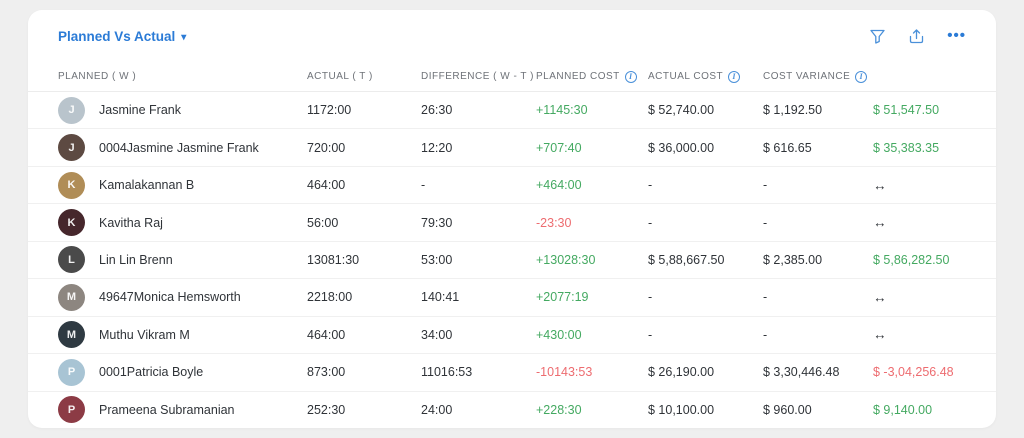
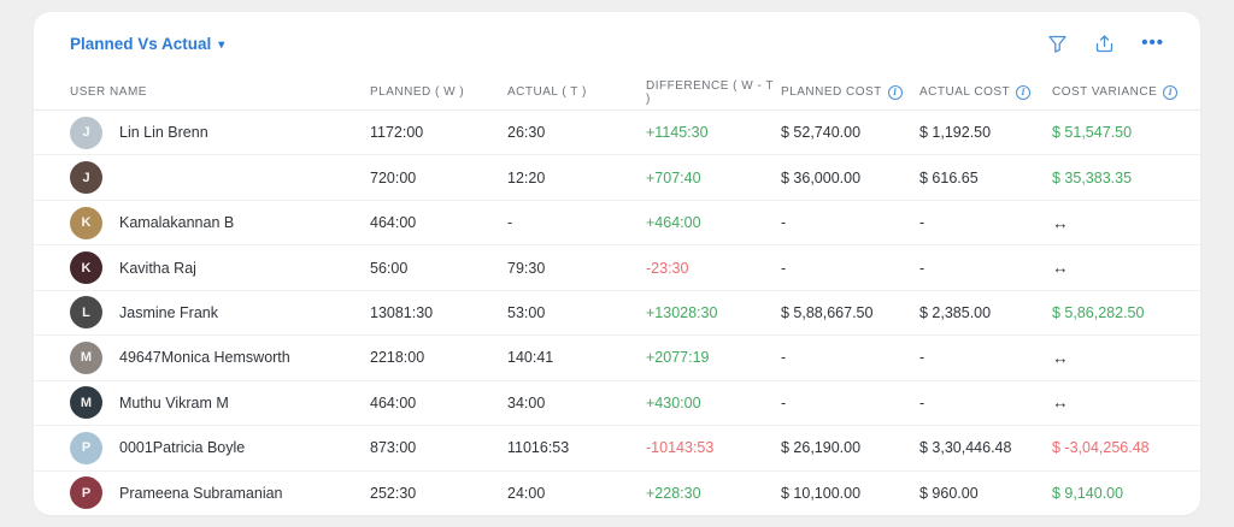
  Planned Vs Actual
  ▾
  •••
+ USER NAME
  PLANNED ( W )
  ACTUAL ( T )
  DIFFERENCE ( W - T )
  PLANNED COST
  I
  ACTUAL COST
  I
  COST VARIANCE
  I
  J
- Jasmine Frank
+ Lin Lin Brenn
  1172:00
  26:30
  +1145:30
  $ 52,740.00
  $ 1,192.50
  $ 51,547.50
  J
- 0004Jasmine Jasmine Frank
  720:00
  12:20
  +707:40
  $ 36,000.00
  $ 616.65
  $ 35,383.35
  K
  Kamalakannan B
  464:00
  -
  +464:00
  -
  -
  ↔
  K
  Kavitha Raj
  56:00
  79:30
  -23:30
  -
  -
  ↔
  L
- Lin Lin Brenn
+ Jasmine Frank
  13081:30
  53:00
  +13028:30
  $ 5,88,667.50
  $ 2,385.00
  $ 5,86,282.50
  M
  49647Monica Hemsworth
  2218:00
  140:41
  +2077:19
  -
  -
  ↔
  M
  Muthu Vikram M
  464:00
  34:00
  +430:00
  -
  -
  ↔
  P
  0001Patricia Boyle
  873:00
  11016:53
  -10143:53
  $ 26,190.00
  $ 3,30,446.48
  $ -3,04,256.48
  P
  Prameena Subramanian
  252:30
  24:00
  +228:30
  $ 10,100.00
  $ 960.00
  $ 9,140.00
